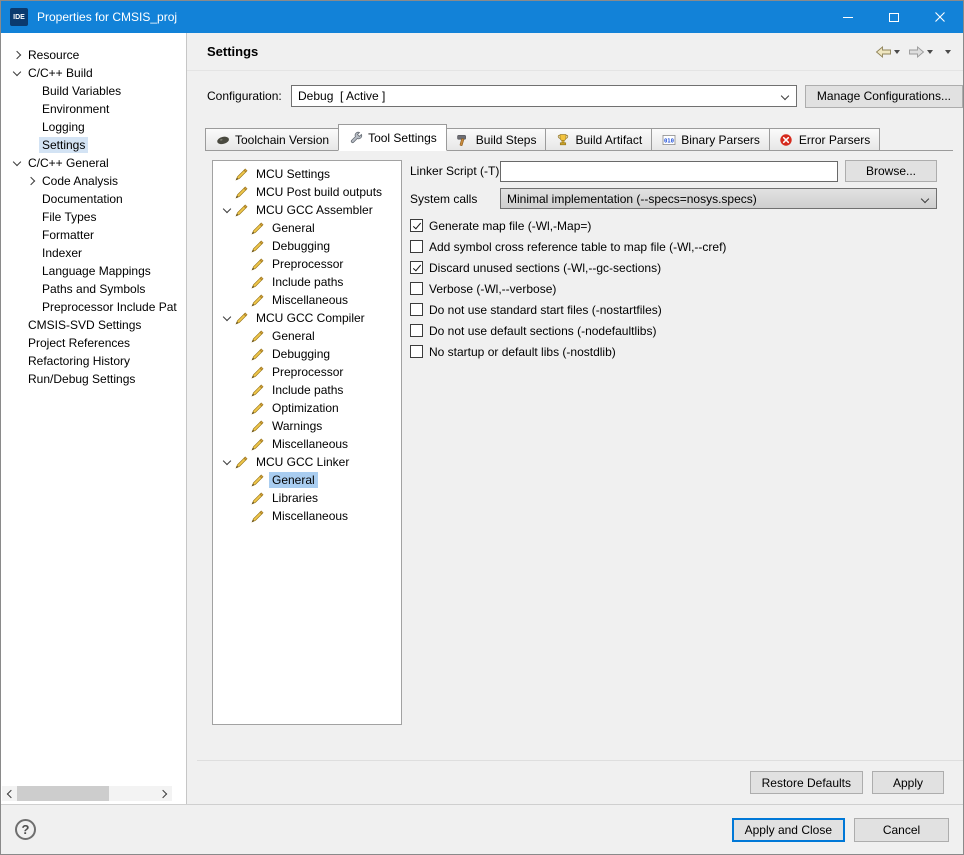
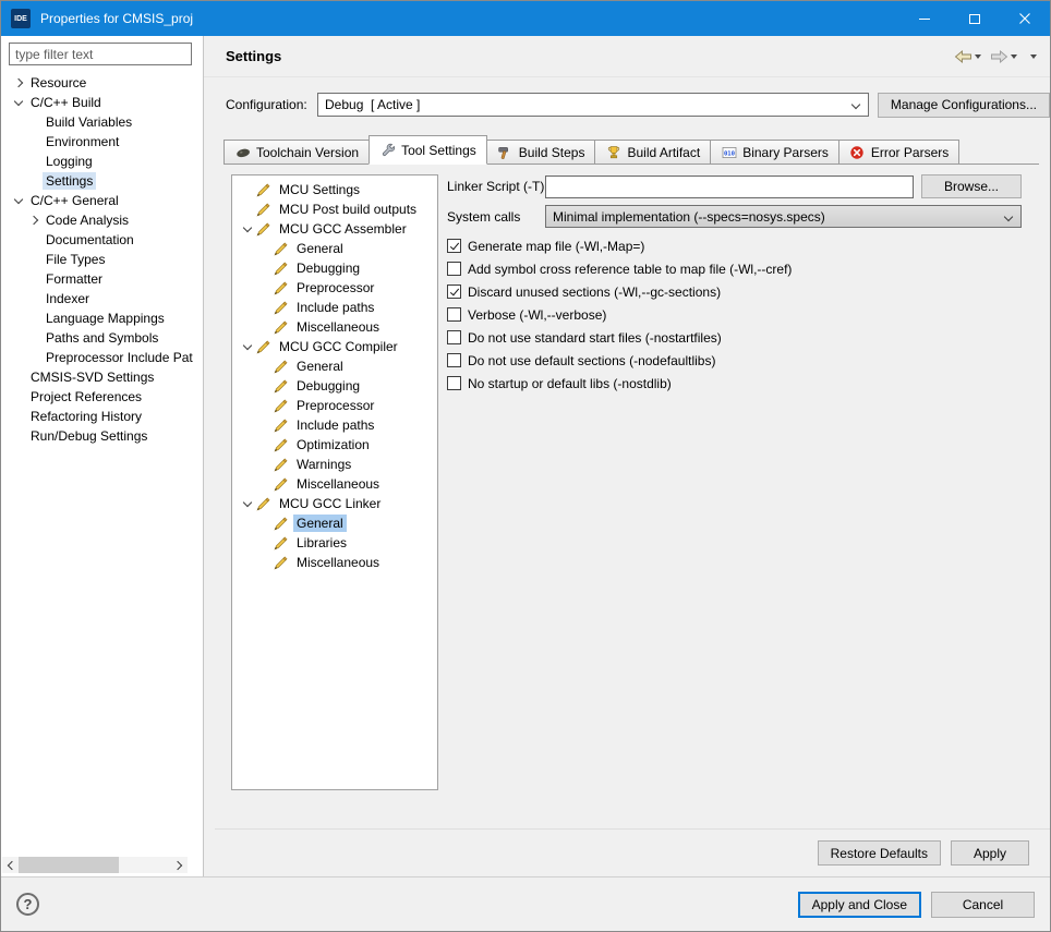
  Properties for CMSIS_proj
+ type filter text
  Resource
  C/C++ Build
  Build Variables
  Environment
  Logging
  Settings
  C/C++ General
  Code Analysis
  Documentation
  File Types
  Formatter
  Indexer
  Language Mappings
  Paths and Symbols
  Preprocessor Include Pat
  CMSIS-SVD Settings
  Project References
  Refactoring History
  Run/Debug Settings
  Settings
  Configuration:
  Debug [ Active ]
  Manage Configurations...
  Toolchain Version
  Tool Settings
  Build Steps
  Build Artifact
  Binary Parsers
  Error Parsers
  MCU Settings
  MCU Post build outputs
  MCU GCC Assembler
  General
  Debugging
  Preprocessor
  Include paths
  Miscellaneous
  MCU GCC Compiler
  General
  Debugging
  Preprocessor
  Include paths
  Optimization
  Warnings
  Miscellaneous
  MCU GCC Linker
  General
  Libraries
  Miscellaneous
  Linker Script (-T)
  Browse...
  System calls
  Minimal implementation (--specs=nosys.specs)
  Generate map file (-Wl,-Map=)
  Add symbol cross reference table to map file (-Wl,--cref)
  Discard unused sections (-Wl,--gc-sections)
  Verbose (-Wl,--verbose)
  Do not use standard start files (-nostartfiles)
  Do not use default sections (-nodefaultlibs)
  No startup or default libs (-nostdlib)
  Restore Defaults
  Apply
  ?
  Apply and Close
  Cancel
